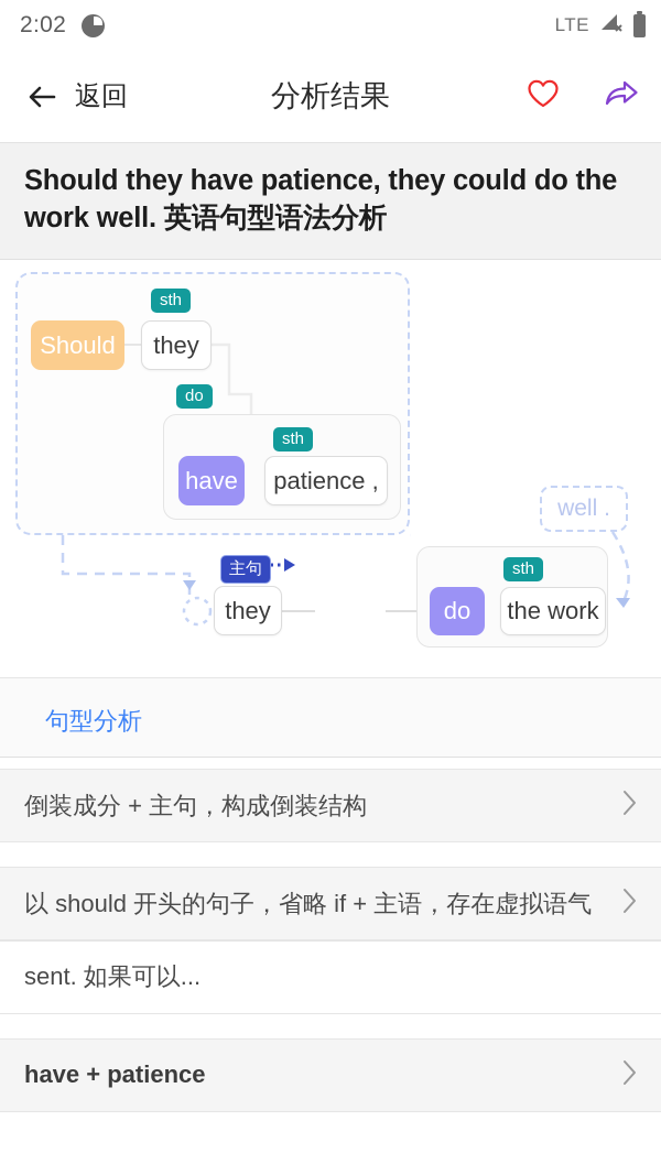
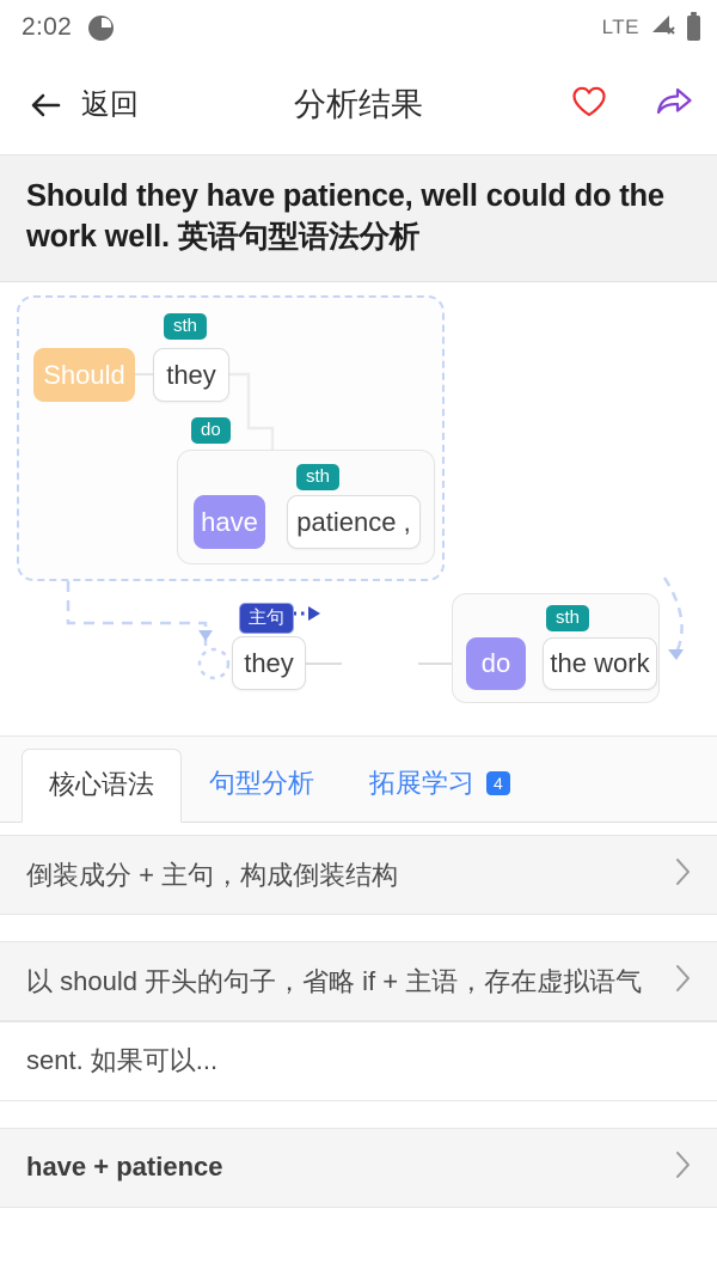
  2:02
  LTE
  返回
  分析结果
- Should they have patience, they could do the work well. 英语句型语法分析
+ Should they have patience, well could do the work well. 英语句型语法分析
  Should
  sth
  they
  do
  sth
  have
  patience ,
- well .
  主句
  they
  sth
  do
  the work
+ 核心语法
  句型分析
+ 拓展学习
+ 4
  倒装成分 + 主句，构成倒装结构
  以 should 开头的句子，省略 if + 主语，存在虚拟语气
  sent. 如果可以...
  have + patience
